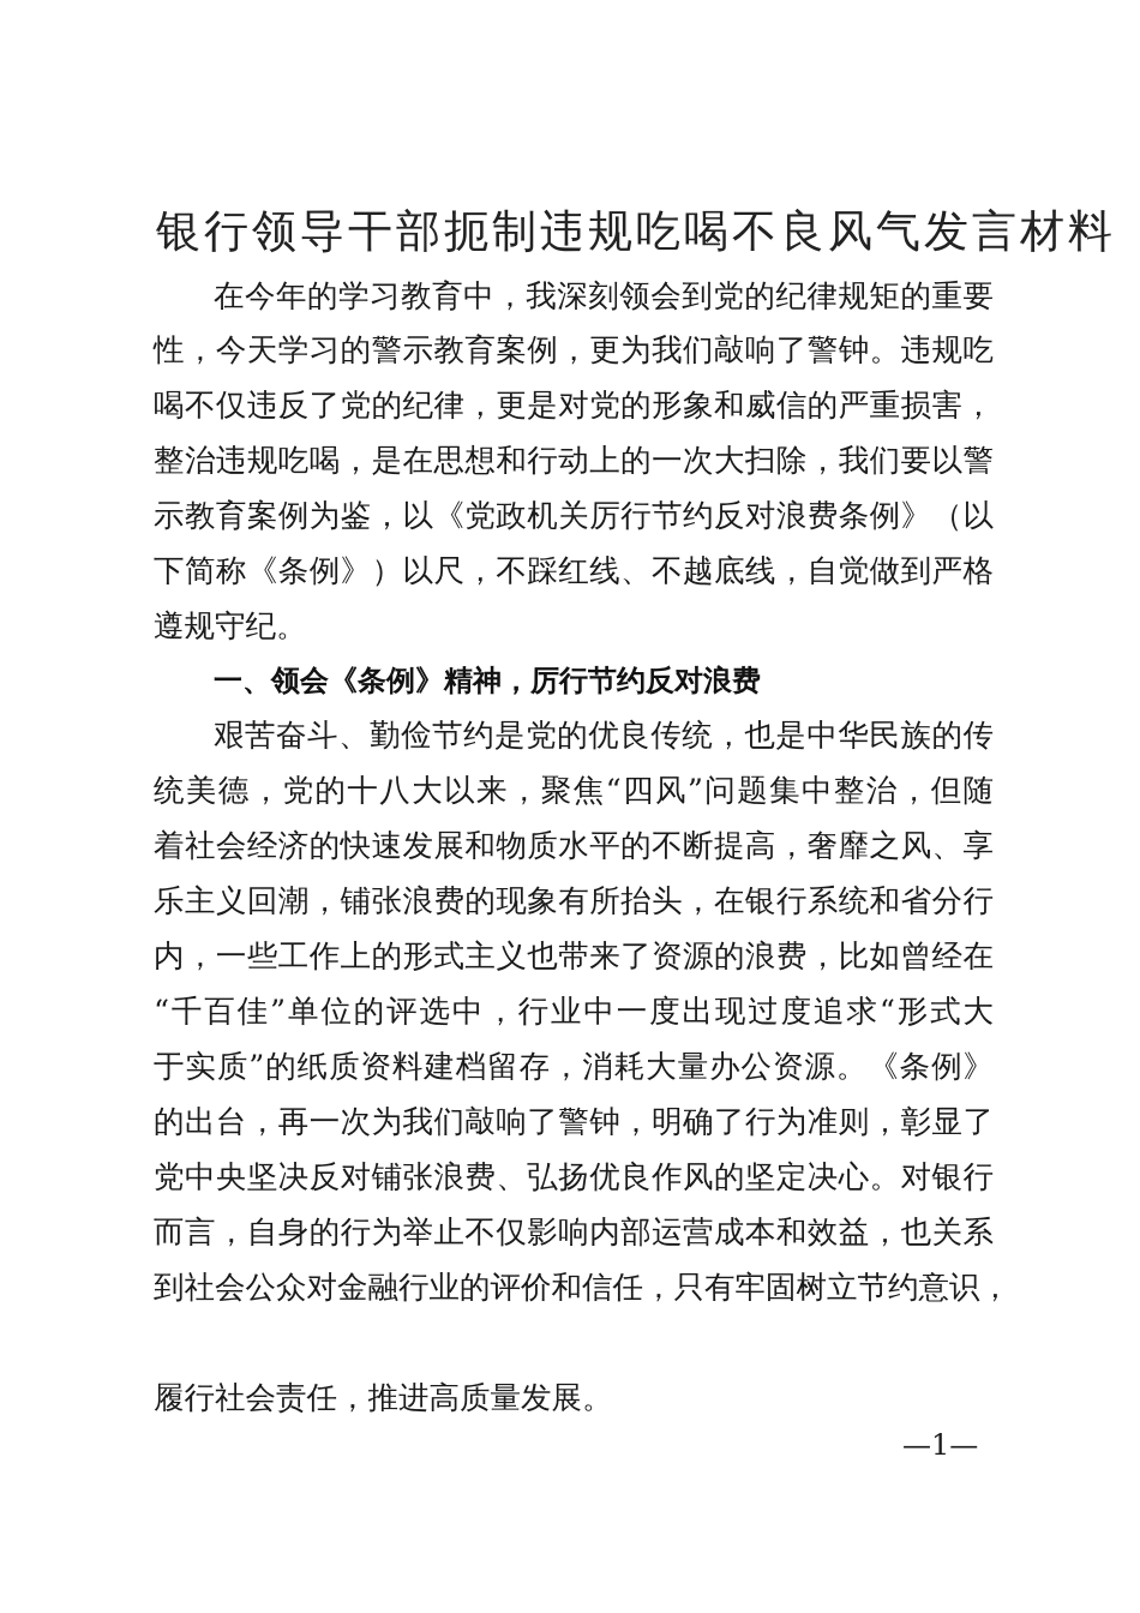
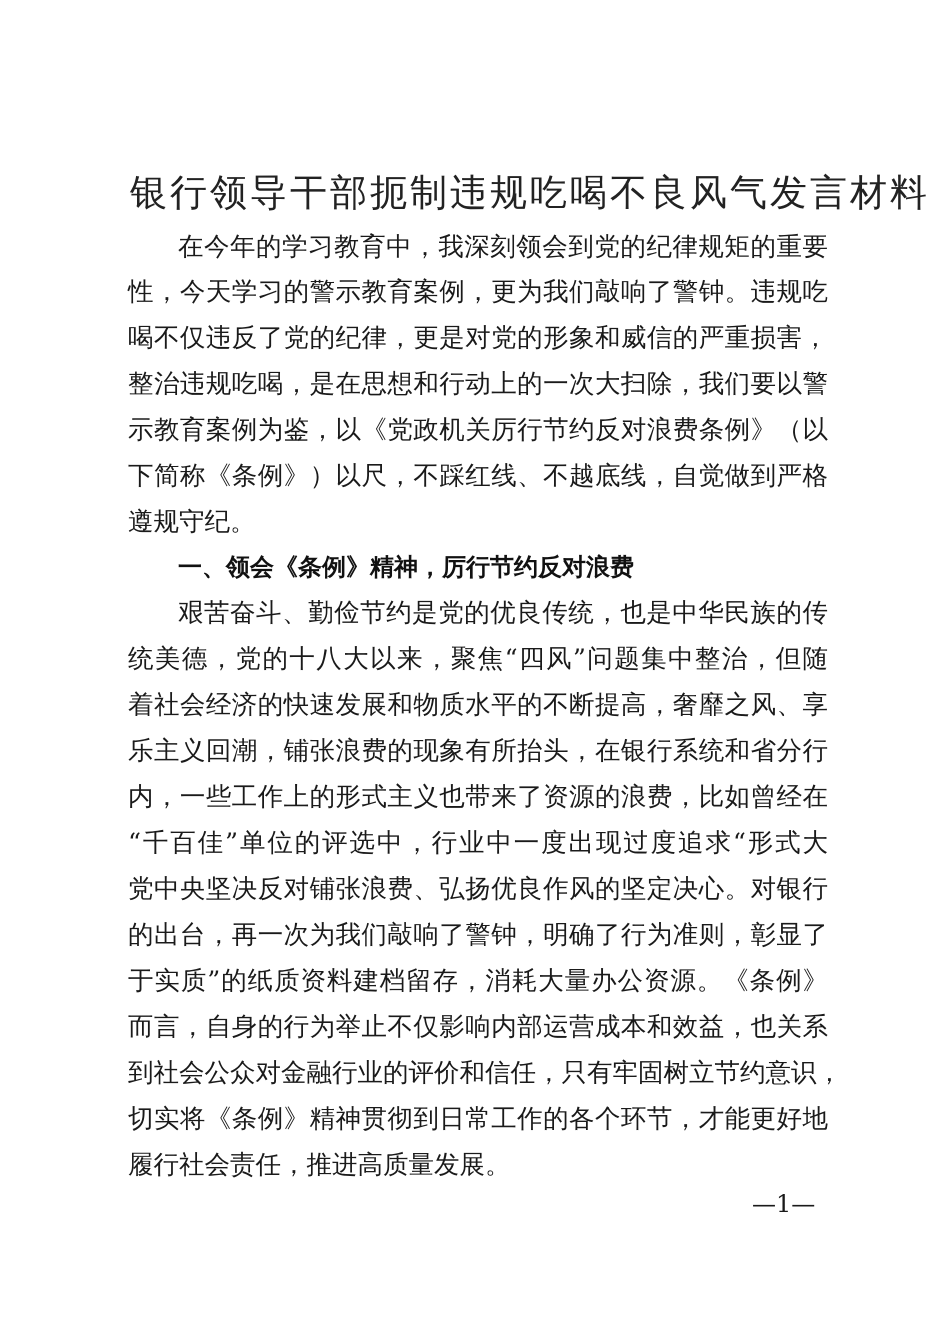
  银行领导干部扼制违规吃喝不良风气发言材料
  在今年的学习教育中，我深刻领会到党的纪律规矩的重要
  性，今天学习的警示教育案例，更为我们敲响了警钟。违规吃
  喝不仅违反了党的纪律，更是对党的形象和威信的严重损害，
  整治违规吃喝，是在思想和行动上的一次大扫除，我们要以警
  示教育案例为鉴，以《党政机关厉行节约反对浪费条例》（以
  下简称《条例》）以尺，不踩红线、不越底线，自觉做到严格
  遵规守纪。
  一、领会《条例》精神，厉行节约反对浪费
  艰苦奋斗、勤俭节约是党的优良传统，也是中华民族的传
  统美德，党的十八大以来，聚焦“四风”问题集中整治，但随
  着社会经济的快速发展和物质水平的不断提高，奢靡之风、享
  乐主义回潮，铺张浪费的现象有所抬头，在银行系统和省分行
  内，一些工作上的形式主义也带来了资源的浪费，比如曾经在
  “千百佳”单位的评选中，行业中一度出现过度追求“形式大
- 于实质”的纸质资料建档留存，消耗大量办公资源。《条例》
+ 党中央坚决反对铺张浪费、弘扬优良作风的坚定决心。对银行
  的出台，再一次为我们敲响了警钟，明确了行为准则，彰显了
- 党中央坚决反对铺张浪费、弘扬优良作风的坚定决心。对银行
+ 于实质”的纸质资料建档留存，消耗大量办公资源。《条例》
  而言，自身的行为举止不仅影响内部运营成本和效益，也关系
  到社会公众对金融行业的评价和信任，只有牢固树立节约意识，
+ 切实将《条例》精神贯彻到日常工作的各个环节，才能更好地
  履行社会责任，推进高质量发展。
  —1—
